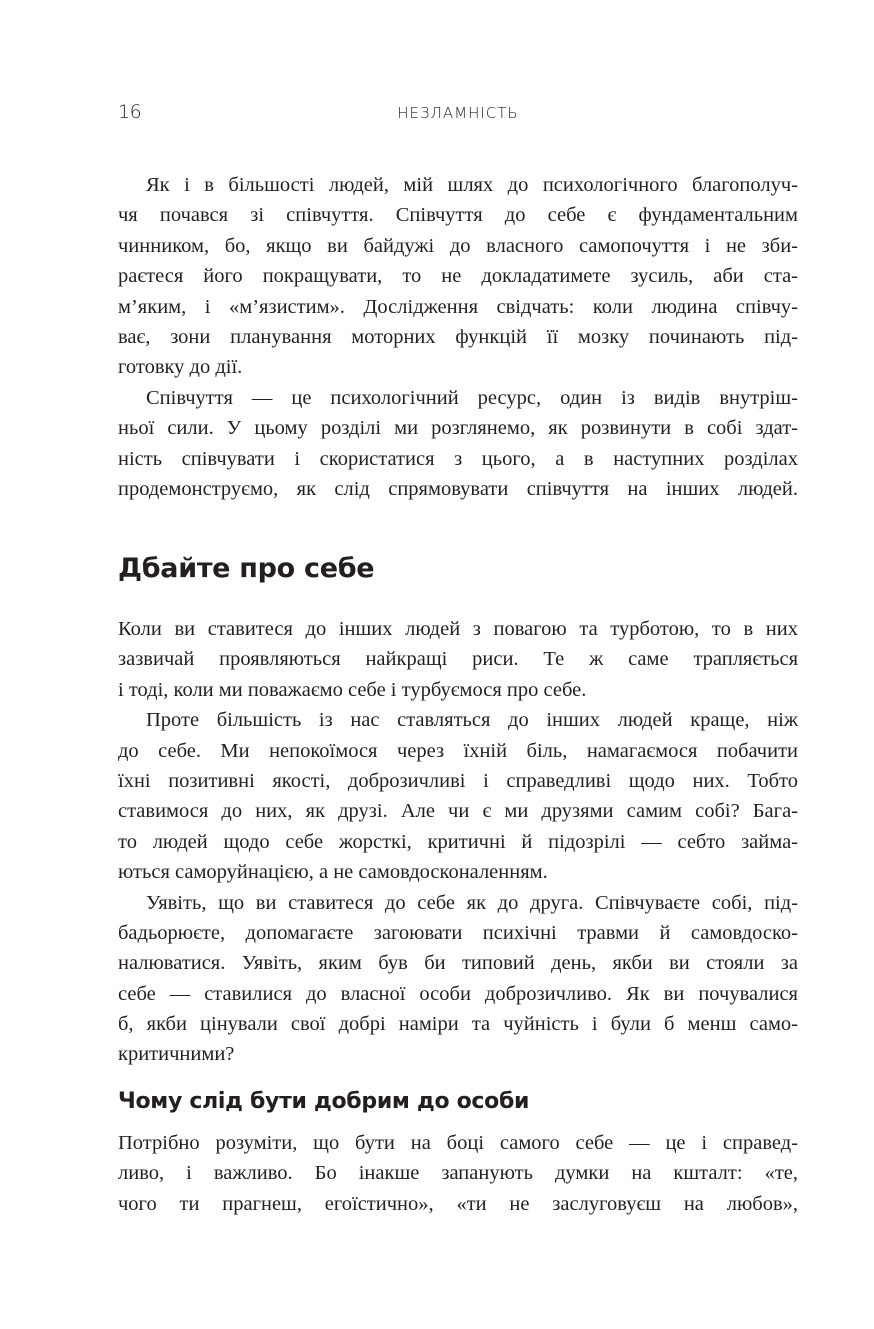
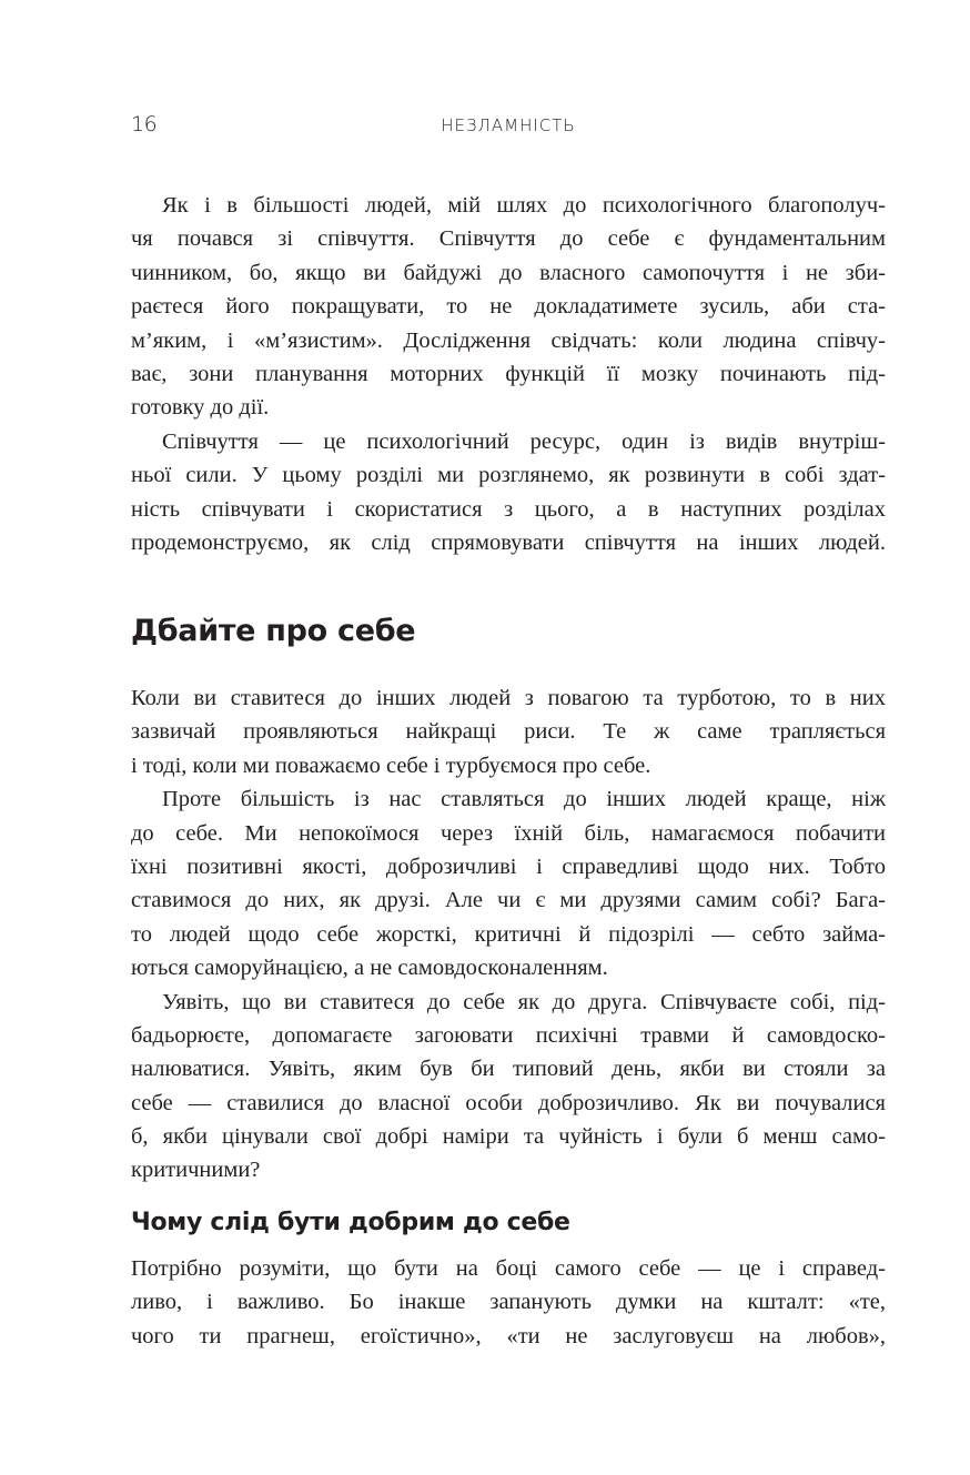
  16
  НЕЗЛАМНІСТЬ
  Як і в більшості людей, мій шлях до психологічного благополуч-
  чя почався зі співчуття. Співчуття до себе є фундаментальним
  чинником, бо, якщо ви байдужі до власного самопочуття і не зби-
  раєтеся його покращувати, то не докладатимете зусиль, аби ста-
  м’яким, і «м’язистим». Дослідження свідчать: коли людина співчу-
  ває, зони планування моторних функцій її мозку починають під-
  готовку до дії.
  Співчуття — це психологічний ресурс, один із видів внутріш-
  ньої сили. У цьому розділі ми розглянемо, як розвинути в собі здат-
  ність співчувати і скористатися з цього, а в наступних розділах
  продемонструємо, як слід спрямовувати співчуття на інших людей.
  Дбайте про себе
  Коли ви ставитеся до інших людей з повагою та турботою, то в них
  зазвичай проявляються найкращі риси. Те ж саме трапляється
  і тоді, коли ми поважаємо себе і турбуємося про себе.
  Проте більшість із нас ставляться до інших людей краще, ніж
  до себе. Ми непокоїмося через їхній біль, намагаємося побачити
  їхні позитивні якості, доброзичливі і справедливі щодо них. Тобто
  ставимося до них, як друзі. Але чи є ми друзями самим собі? Бага-
  то людей щодо себе жорсткі, критичні й підозрілі — себто займа-
  ються саморуйнацією, а не самовдосконаленням.
  Уявіть, що ви ставитеся до себе як до друга. Співчуваєте собі, під-
  бадьорюєте, допомагаєте загоювати психічні травми й самовдоско-
  налюватися. Уявіть, яким був би типовий день, якби ви стояли за
  себе — ставилися до власної особи доброзичливо. Як ви почувалися
  б, якби цінували свої добрі наміри та чуйність і були б менш само-
  критичними?
- Чому слід бути добрим до особи
+ Чому слід бути добрим до себе
  Потрібно розуміти, що бути на боці самого себе — це і справед-
  ливо, і важливо. Бо інакше запанують думки на кшталт: «те,
  чого ти прагнеш, егоїстично», «ти не заслуговуєш на любов»,
